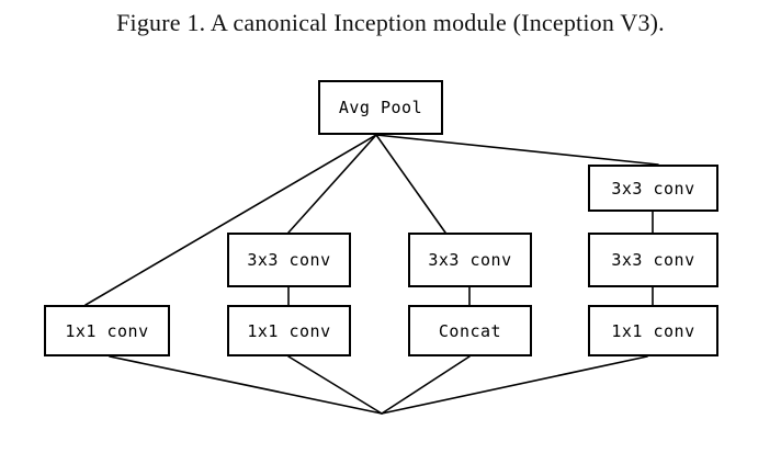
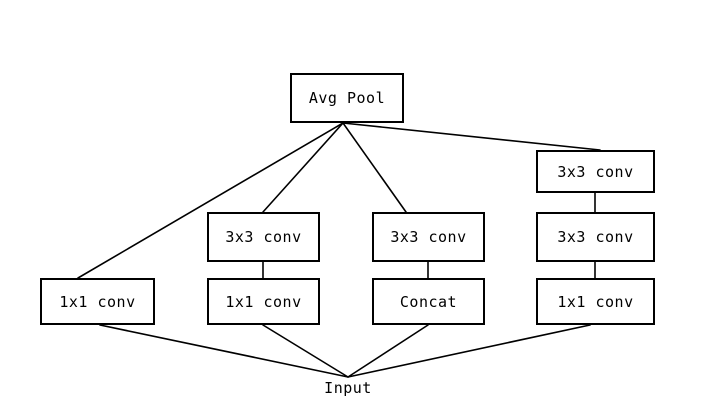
- Figure 1. A canonical Inception module (Inception V3).
  Avg Pool
  3x3 conv
  3x3 conv
  3x3 conv
  3x3 conv
  1x1 conv
  1x1 conv
  Concat
  1x1 conv
+ Input
